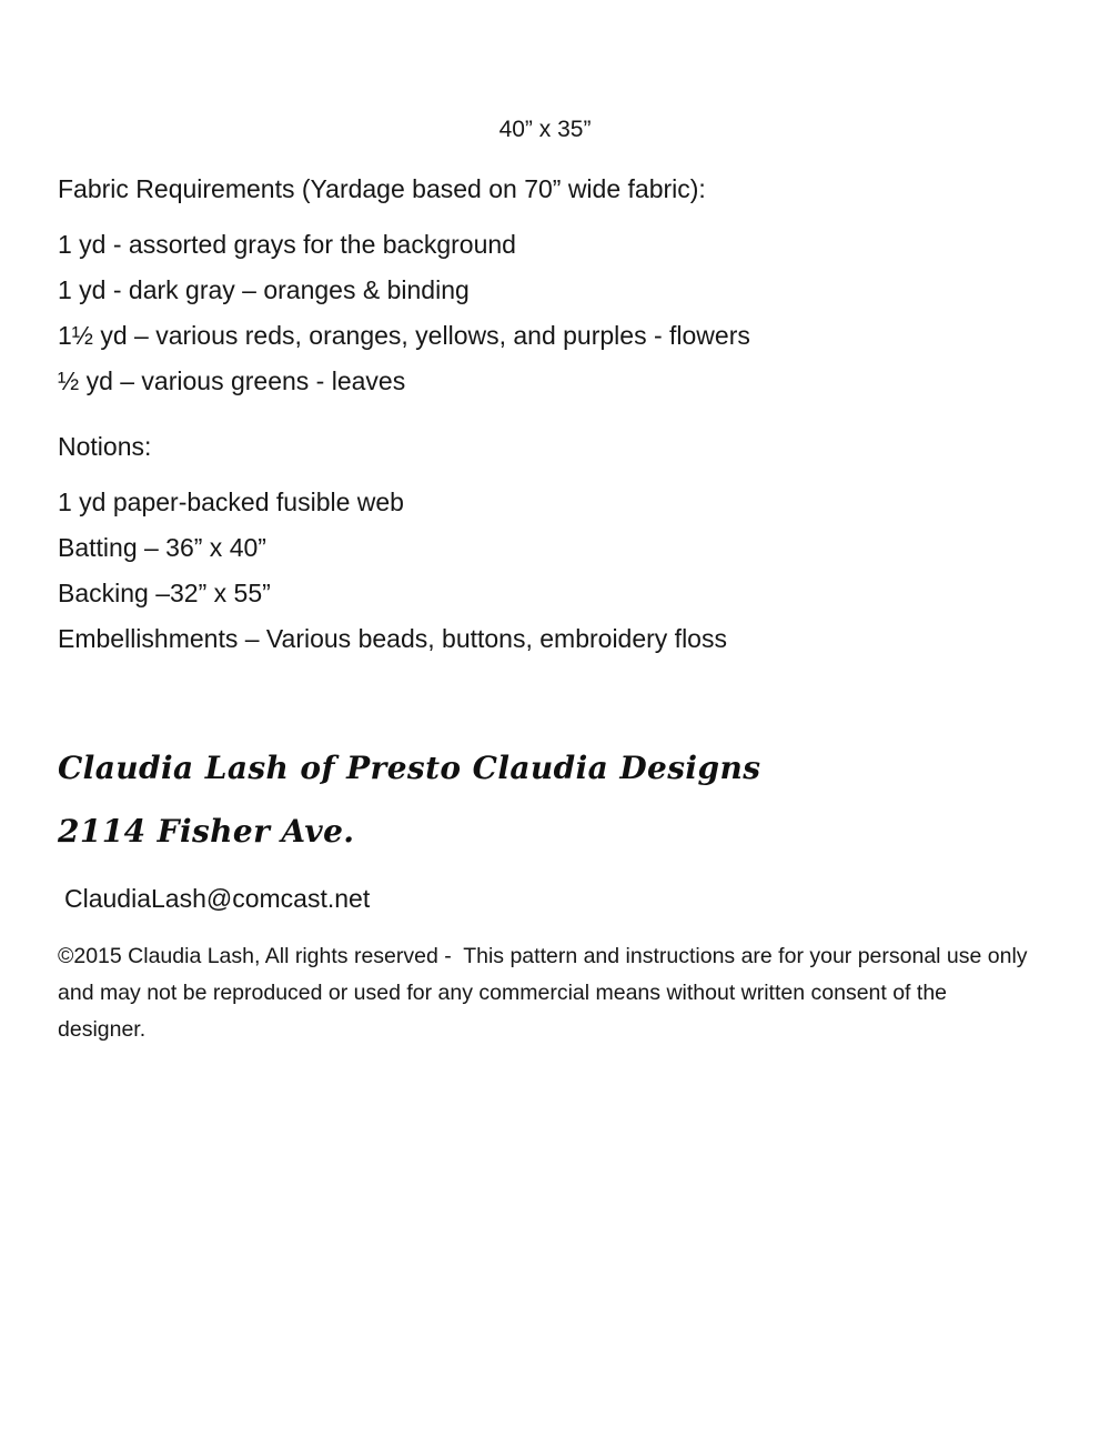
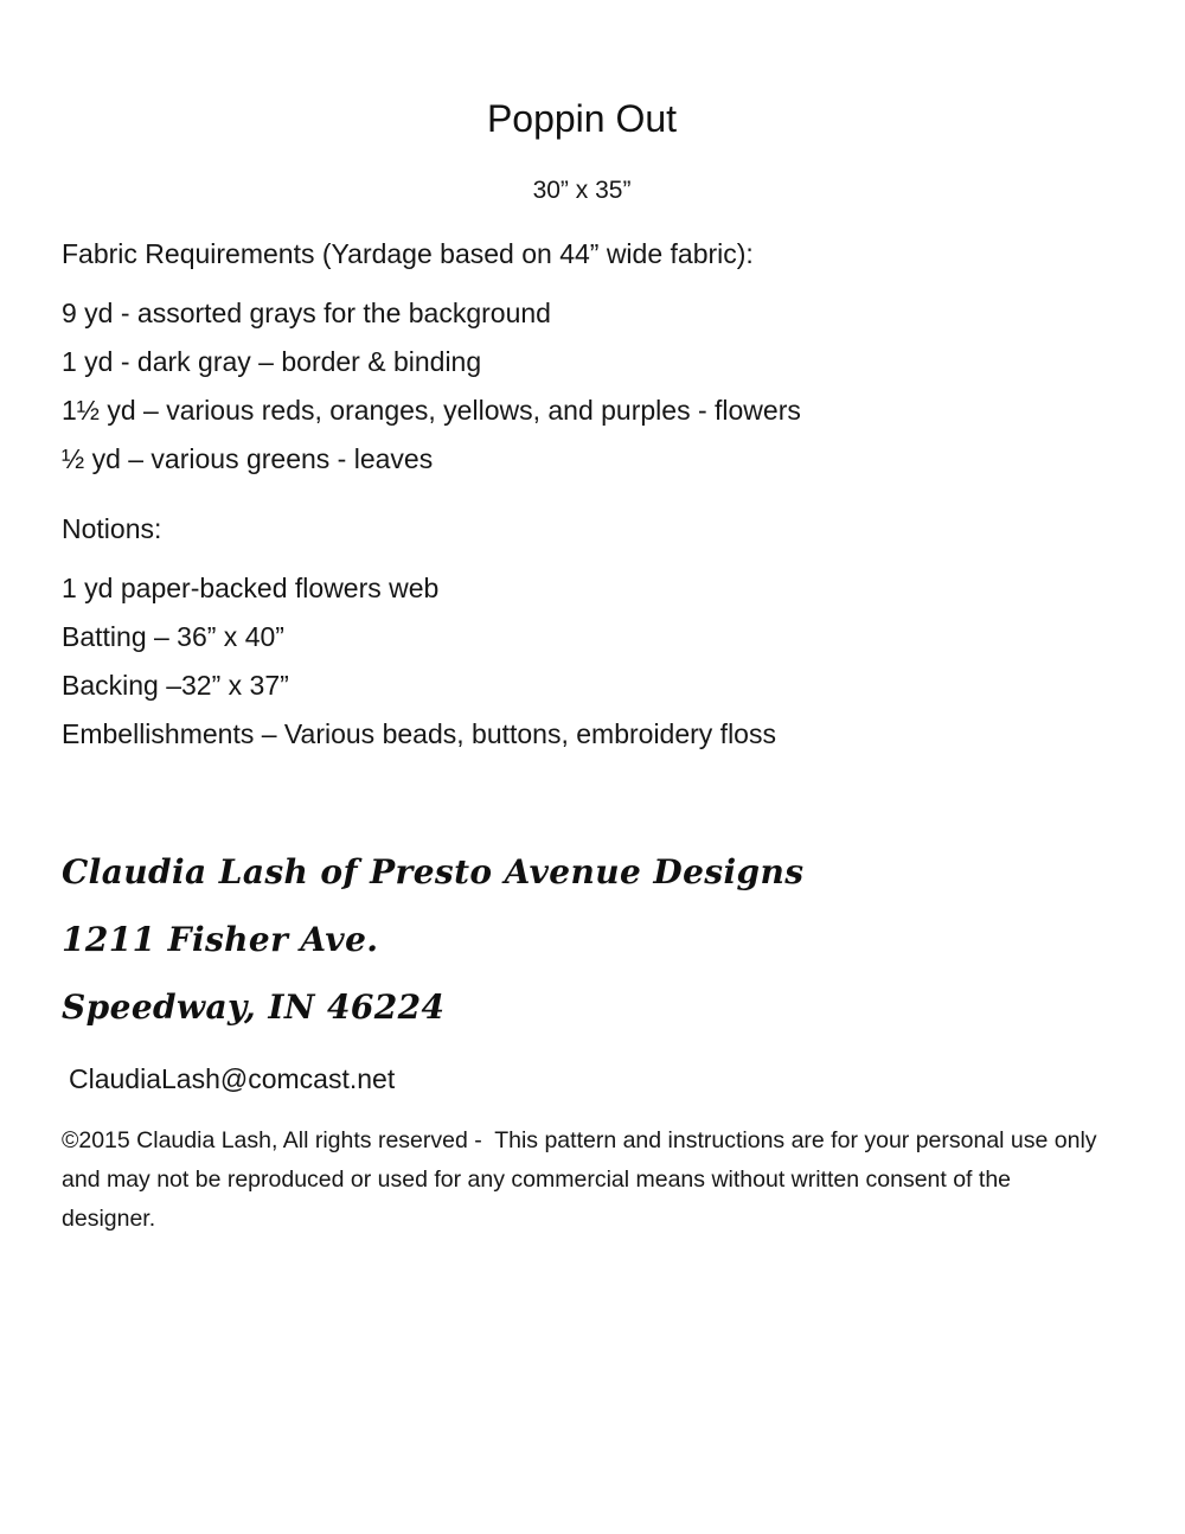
+ Poppin Out
- 40” x 35”
+ 30” x 35”
- Fabric Requirements (Yardage based on 70” wide fabric):
+ Fabric Requirements (Yardage based on 44” wide fabric):
- 1 yd - assorted grays for the background
+ 9 yd - assorted grays for the background
- 1 yd - dark gray – oranges & binding
+ 1 yd - dark gray – border & binding
  1½ yd – various reds, oranges, yellows, and purples - flowers
  ½ yd – various greens - leaves
  Notions:
- 1 yd paper-backed fusible web
+ 1 yd paper-backed flowers web
  Batting – 36” x 40”
- Backing –32” x 55”
+ Backing –32” x 37”
  Embellishments – Various beads, buttons, embroidery floss
- Claudia Lash of Presto Claudia Designs
+ Claudia Lash of Presto Avenue Designs
- 2114 Fisher Ave.
+ 1211 Fisher Ave.
+ Speedway, IN 46224
  ClaudiaLash@comcast.net
  ©2015 Claudia Lash, All rights reserved - This pattern and instructions are for your personal use only and may not be reproduced or used for any commercial means without written consent of the designer.
